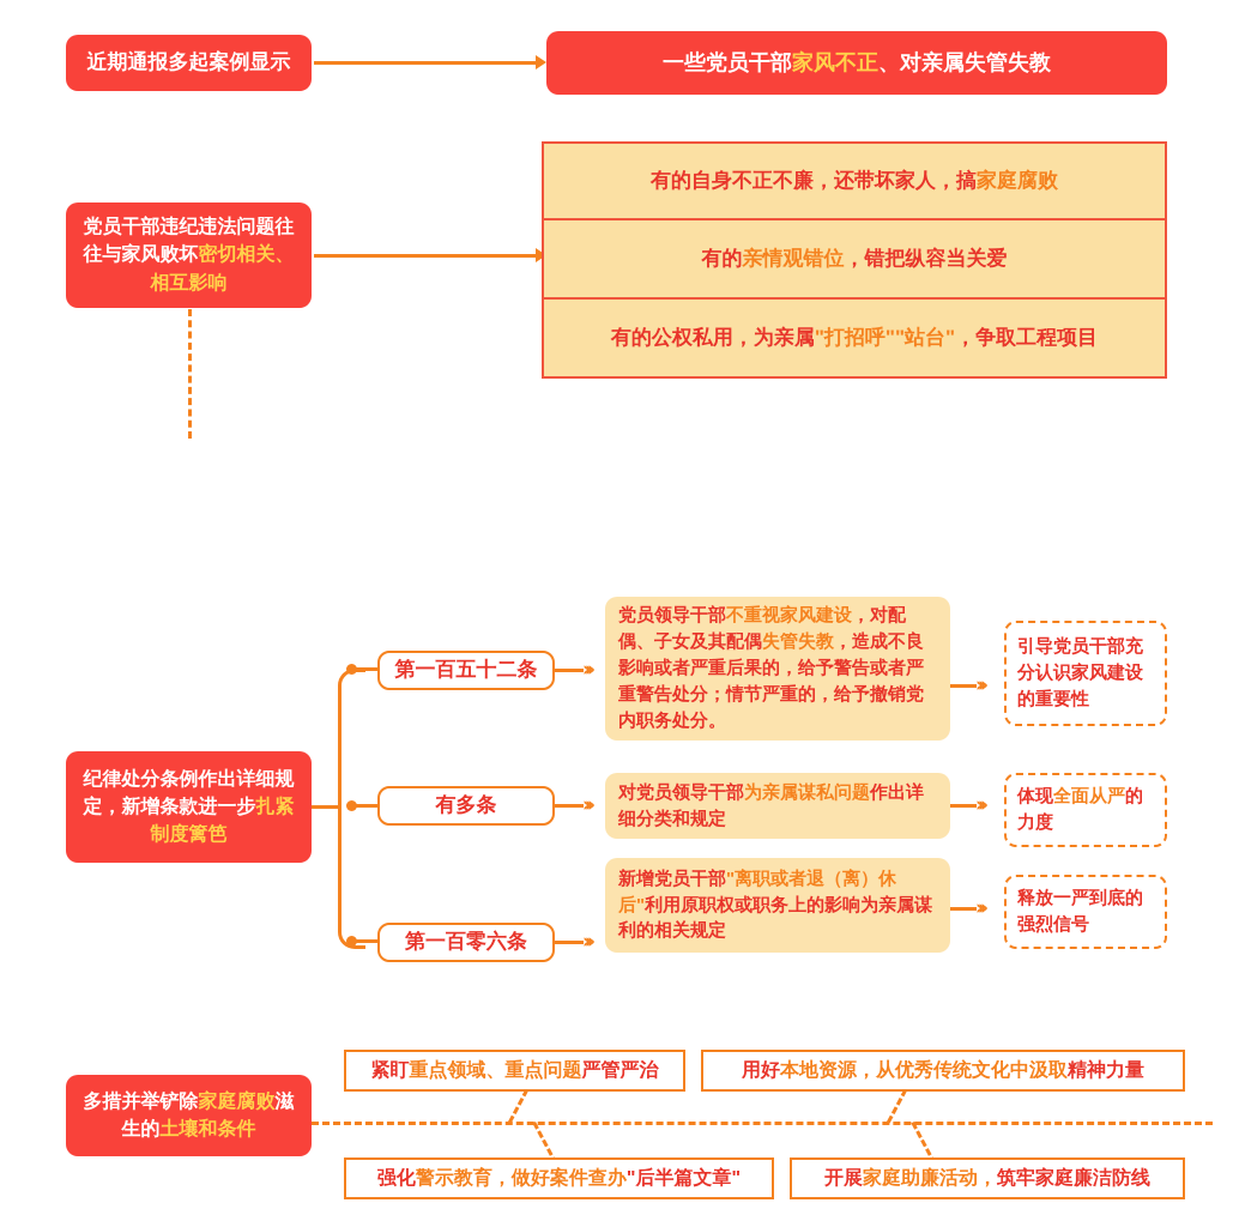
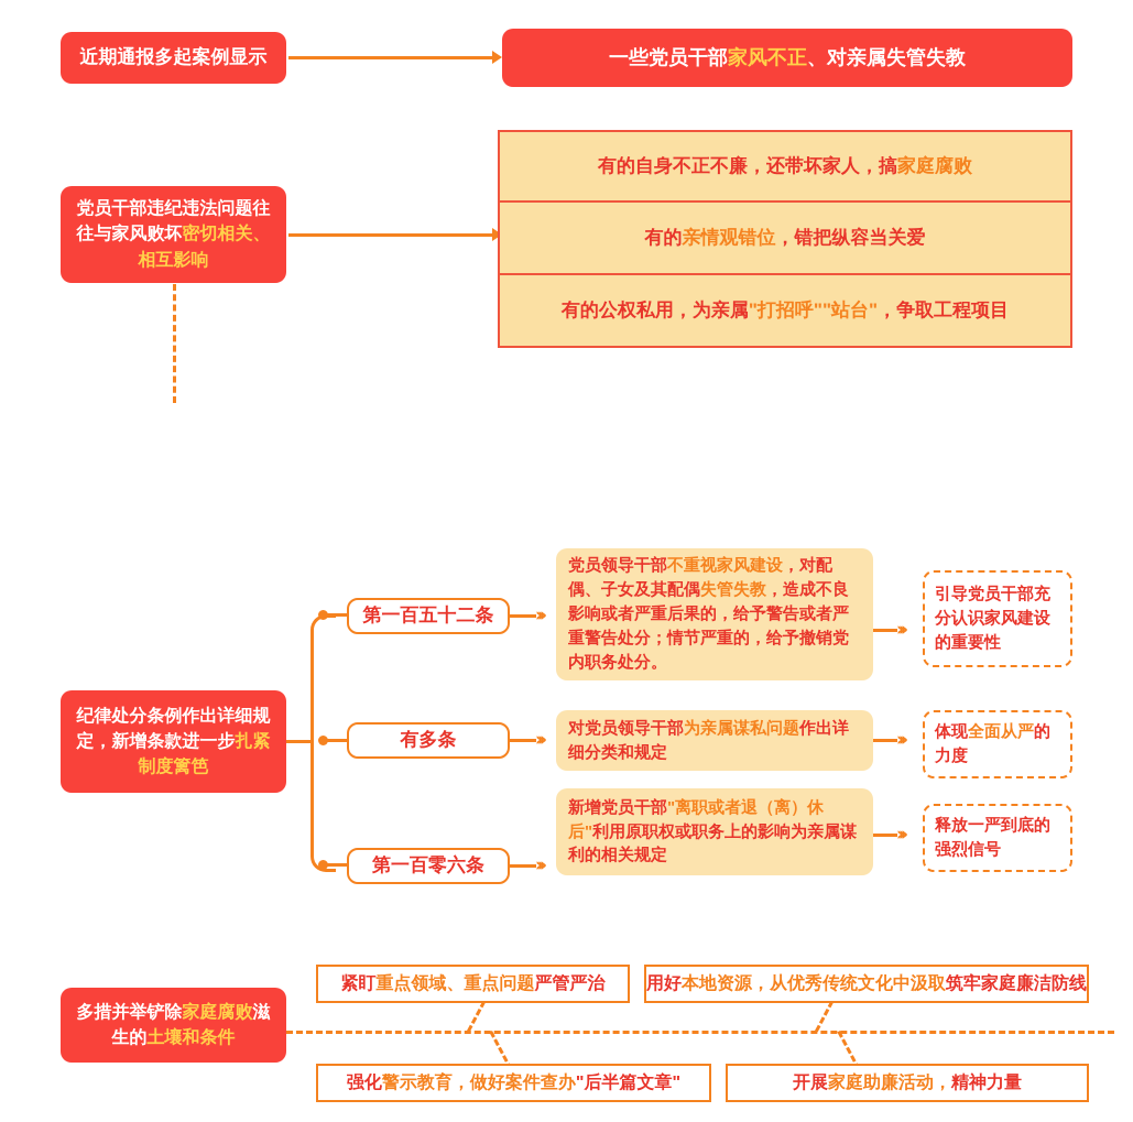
  近期通报多起案例显示
  一些党员干部家风不正、对亲属失管失教
  党员干部违纪违法问题往往与家风败坏密切相关、相互影响
  有的自身不正不廉，还带坏家人，搞家庭腐败
  有的亲情观错位，错把纵容当关爱
  有的公权私用，为亲属"打招呼""站台"，争取工程项目
  纪律处分条例作出详细规定，新增条款进一步扎紧制度篱笆
  第一百五十二条
  有多条
  第一百零六条
  ›››
  ›››
  ›››
  党员领导干部不重视家风建设，对配偶、子女及其配偶失管失教，造成不良影响或者严重后果的，给予警告或者严重警告处分；情节严重的，给予撤销党内职务处分。
  对党员领导干部为亲属谋私问题作出详细分类和规定
  新增党员干部"离职或者退（离）休后"利用原职权或职务上的影响为亲属谋利的相关规定
  ›››
  ›››
  ›››
  引导党员干部充分认识家风建设的重要性
  体现全面从严的力度
  释放一严到底的强烈信号
  多措并举铲除家庭腐败滋生的土壤和条件
  紧盯重点领域、重点问题严管严治
- 用好本地资源，从优秀传统文化中汲取精神力量
+ 用好本地资源，从优秀传统文化中汲取筑牢家庭廉洁防线
  强化警示教育，做好案件查办"后半篇文章"
- 开展家庭助廉活动，筑牢家庭廉洁防线
+ 开展家庭助廉活动，精神力量
